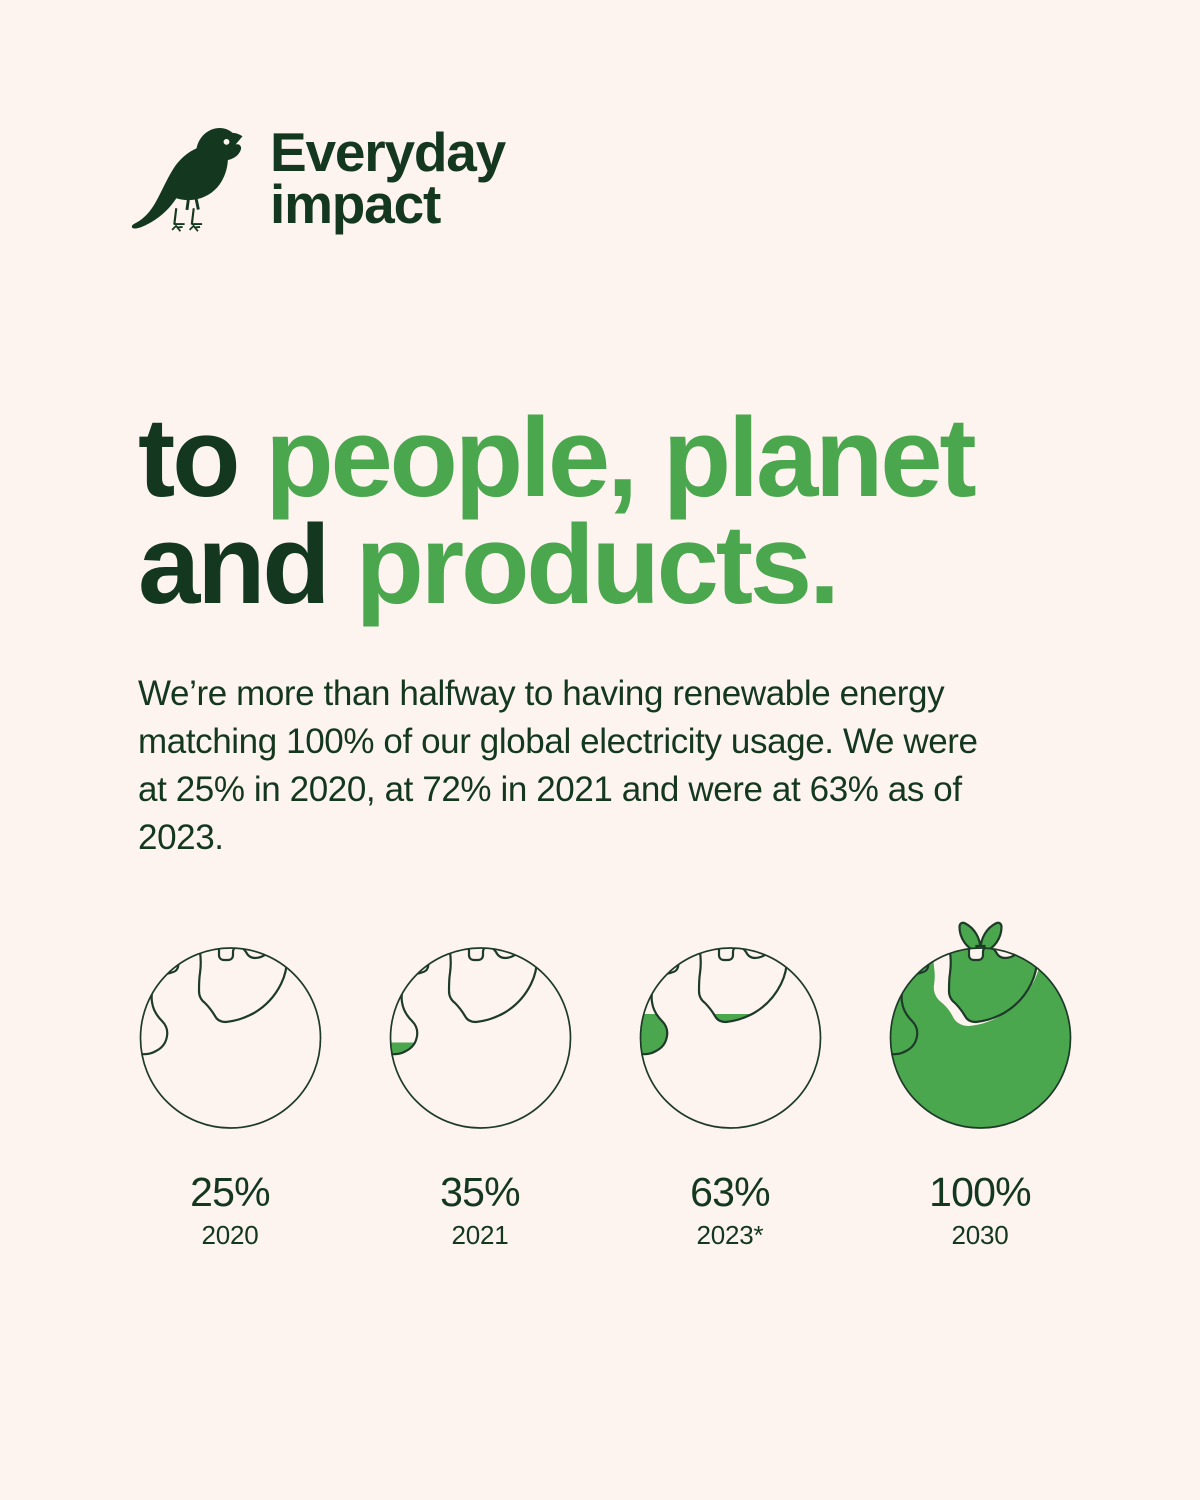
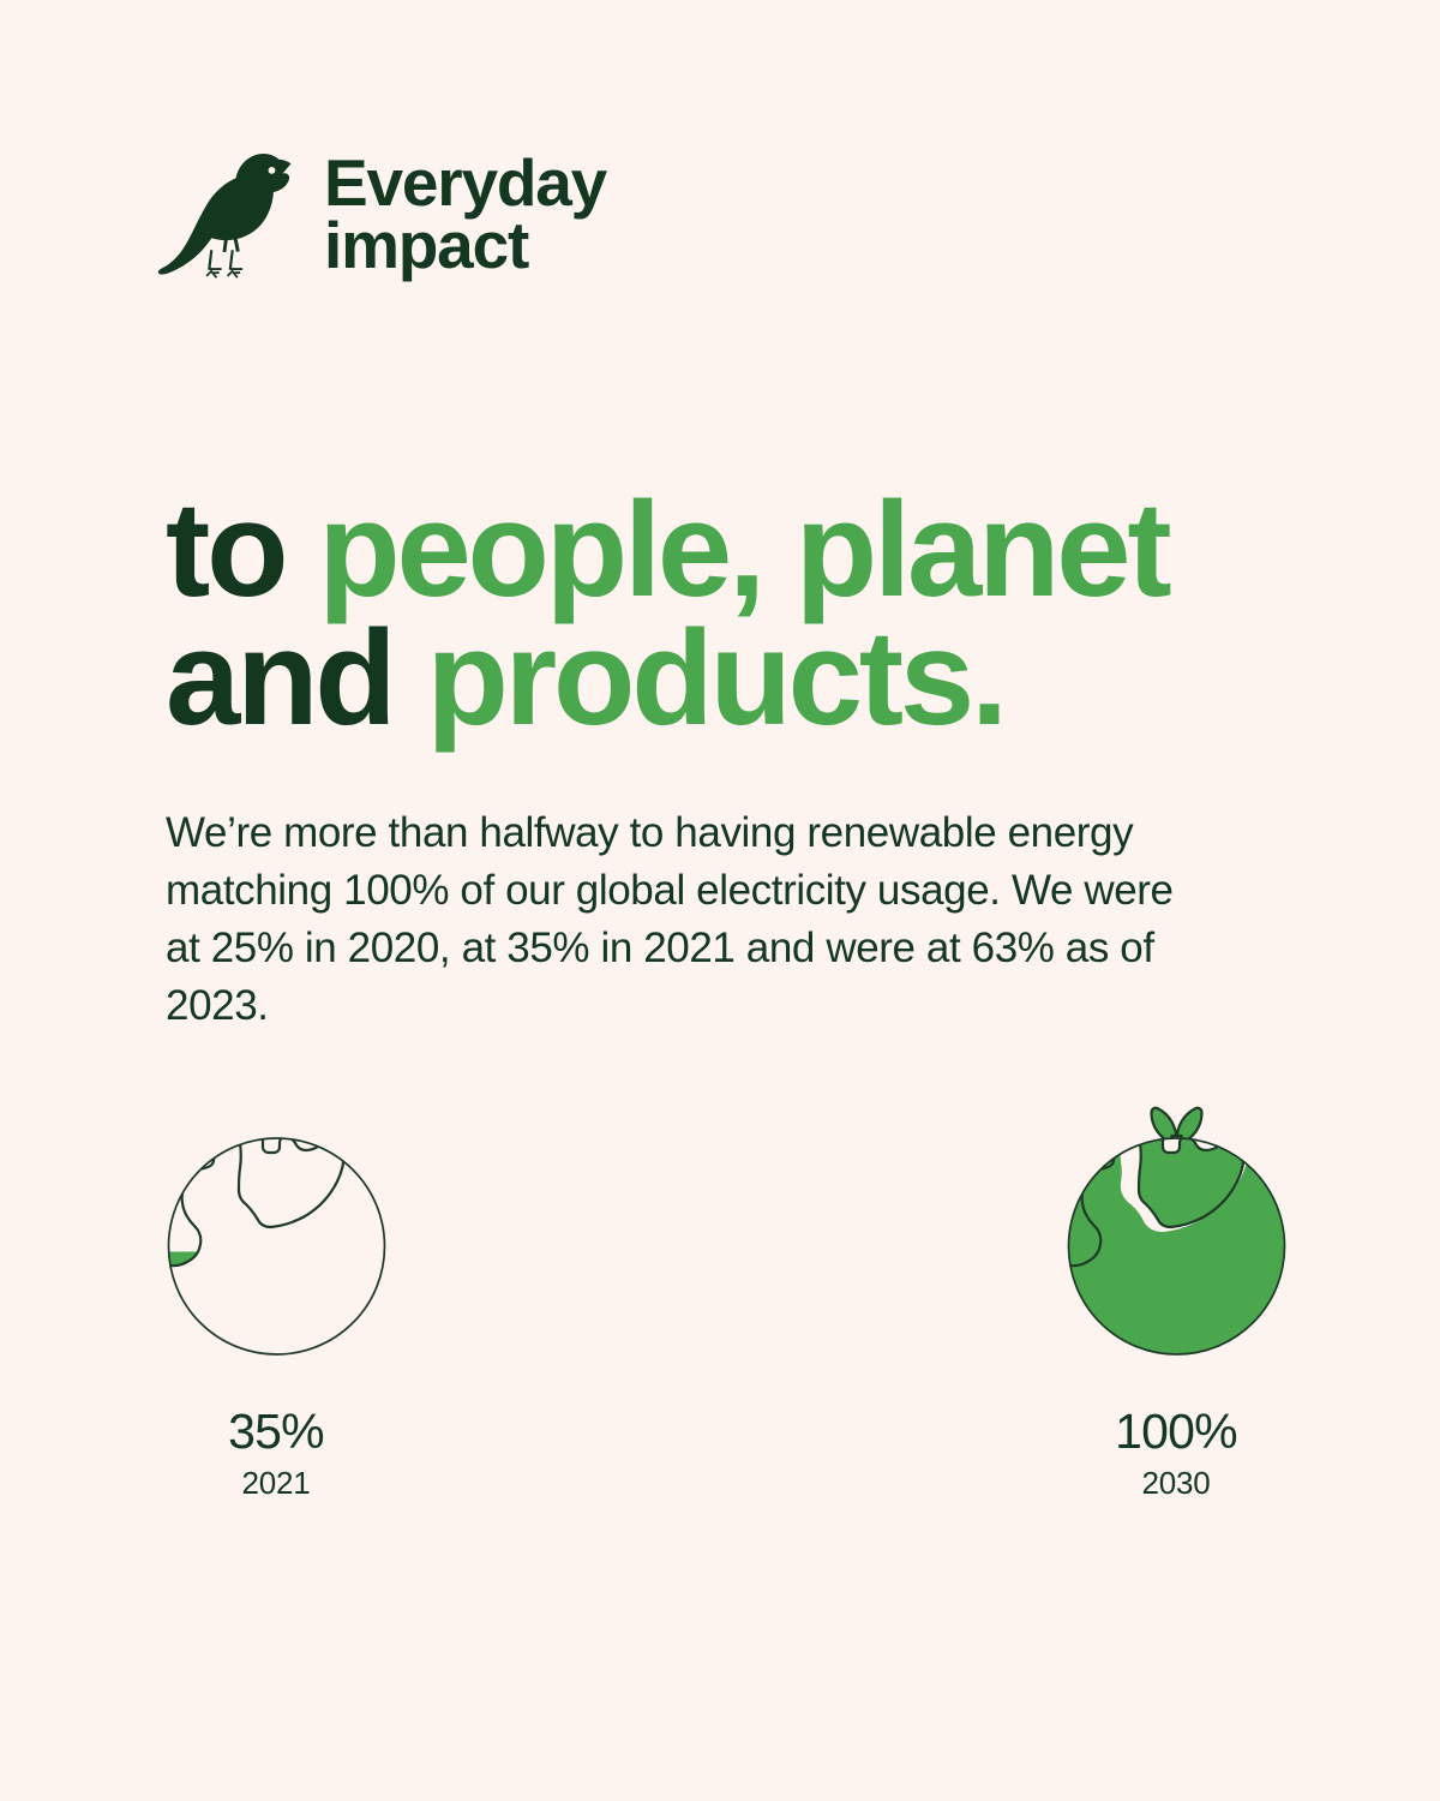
  Everyday
  impact
  to people, planet
  and products.
- We’re more than halfway to having renewable energy matching 100% of our global electricity usage. We were at 25% in 2020, at 72% in 2021 and were at 63% as of 2023.
+ We’re more than halfway to having renewable energy matching 100% of our global electricity usage. We were at 25% in 2020, at 35% in 2021 and were at 63% as of 2023.
- 25%
- 2020
  35%
  2021
- 63%
- 2023*
  100%
  2030
